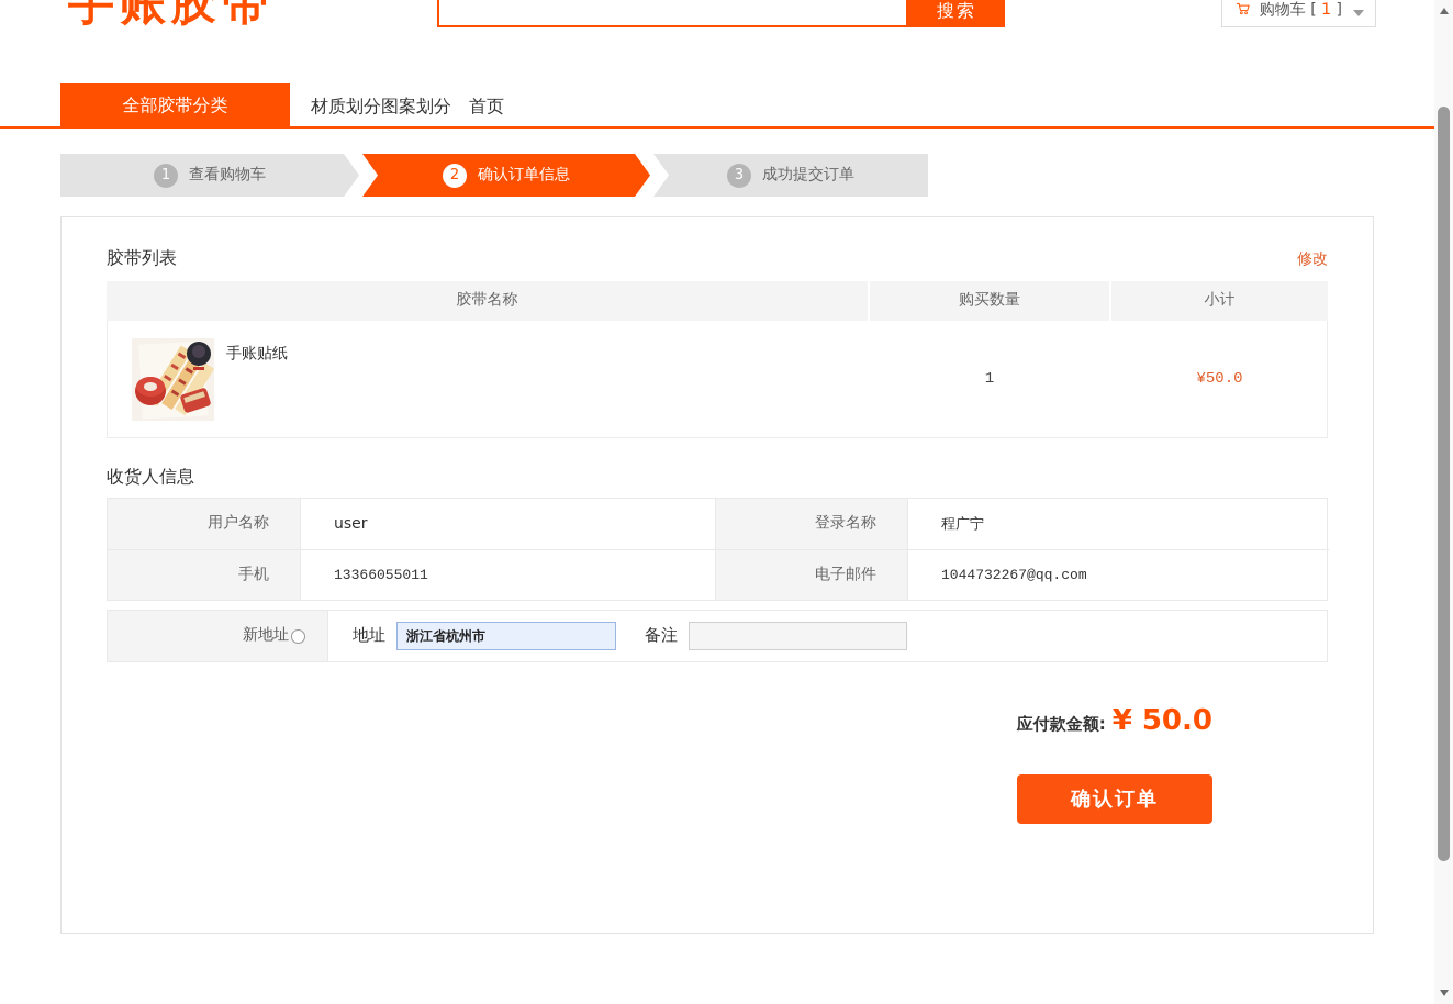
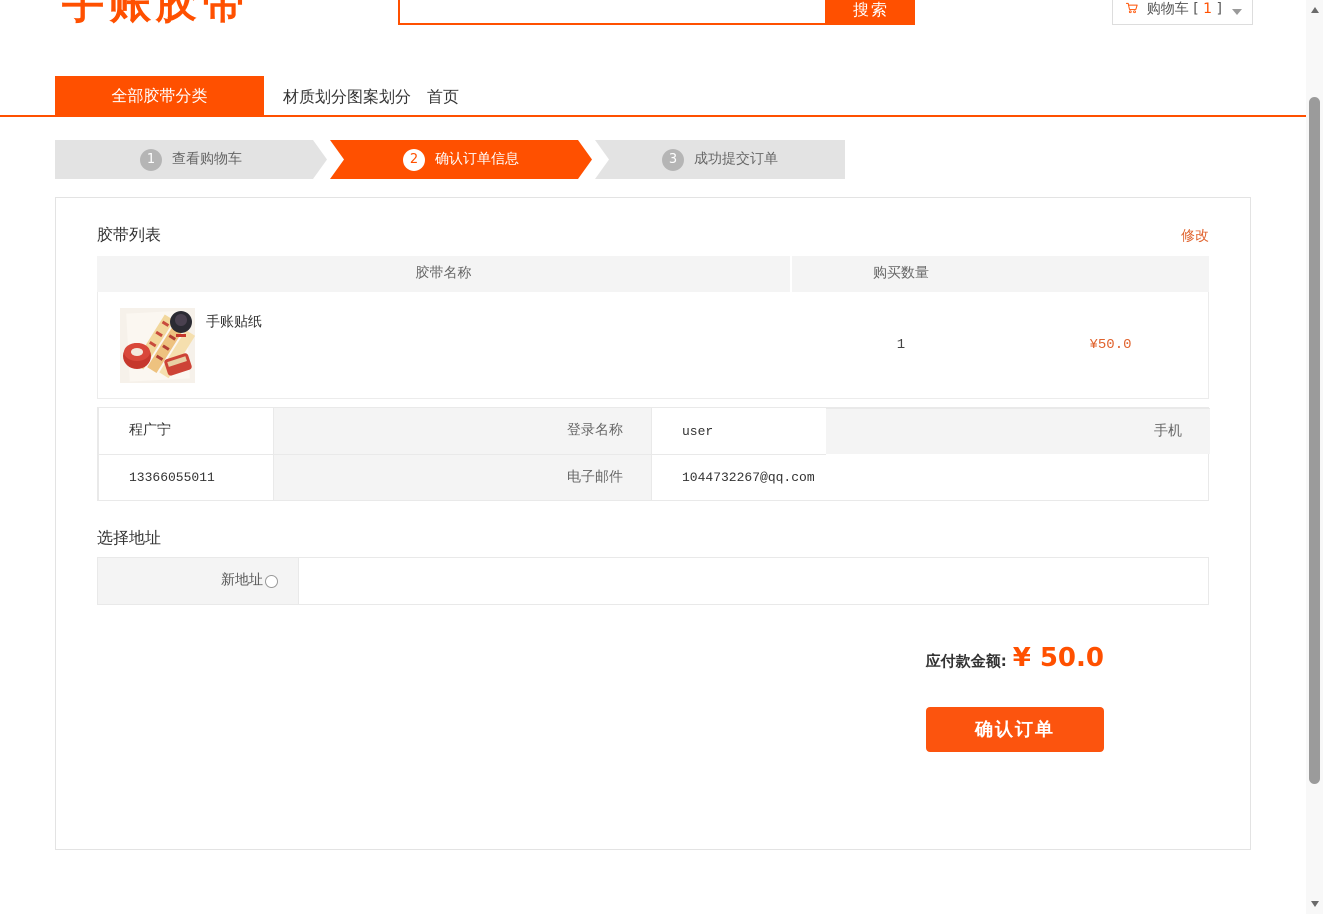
  手账胶带
  搜索
  购物车 [ 1 ]
  全部胶带分类
  材质划分
  图案划分
  首页
  1
  查看购物车
  2
  确认订单信息
  3
  成功提交订单
  胶带列表
  修改
  胶带名称
  购买数量
- 小计
  手账贴纸
  1
  ¥50.0
- 收货人信息
- 用户名称
- user
+ 程广宁
  登录名称
- 程广宁
+ user
  手机
  13366055011
  电子邮件
  1044732267@qq.com
+ 选择地址
  新地址
- 地址
- 浙江省杭州市
- 备注
  应付款金额:
  ¥ 50.0
  确认订单
